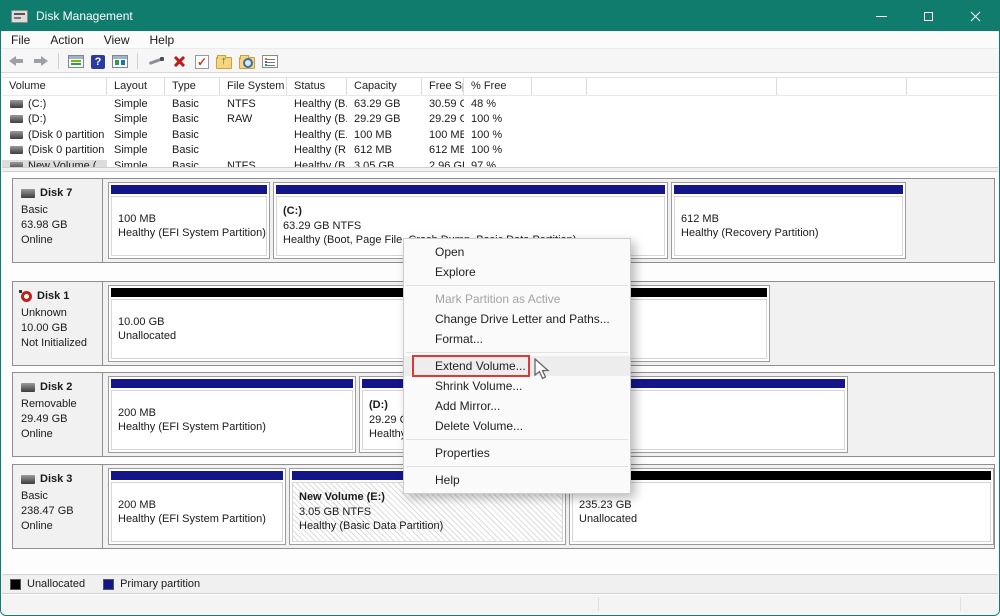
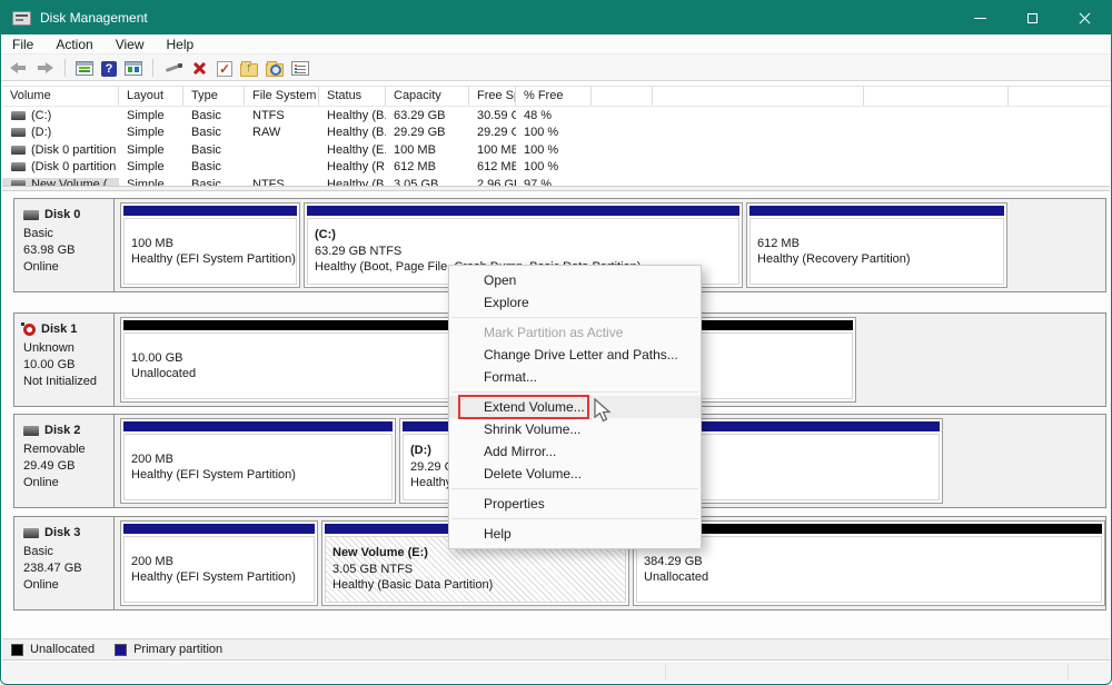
  Disk Management
  File
  Action
  View
  Help
  ?
  ✓
  Volume
  Layout
  Type
  File System
  Status
  Capacity
  % Free
  (C:)
  Simple
  Basic
  NTFS
  Healthy (B.
  63.29 GB
  30.59 G
  48 %
  (D:)
  Simple
  Basic
  RAW
  Healthy (B.
  29.29 GB
  29.29 G
  100 %
  (Disk 0 partition
  Simple
  Basic
  Healthy (E.
  100 MB
  100 MB
  100 %
  (Disk 0 partition
  Simple
  Basic
  Healthy (R
  612 MB
  612 MB
  100 %
  New Volume (
  Simple
  Basic
  NTFS
  Healthy (B.
  3.05 GB
  2.96 G
  97 %
- Disk 7
+ Disk 0
  Basic
  63.98 GB
  Online
  100 MB
  Healthy (EFI System Partition)
  (C:)
  63.29 GB NTFS
  612 MB
  Healthy (Recovery Partition)
  Disk 1
  Unknown
  10.00 GB
  Not Initialized
  10.00 GB
  Unallocated
  Disk 2
  Removable
  29.49 GB
  Online
  200 MB
  Healthy (EFI System Partition)
  (D:)
  29.29
  Health
  Disk 3
  Basic
  238.47 GB
  Online
  200 MB
  Healthy (EFI System Partition)
  New Volume (E:)
  3.05 GB NTFS
  Healthy (Basic Data Partition)
- 235.23 GB
+ 384.29 GB
  Unallocated
  Open
  Explore
  Mark Partition as Active
  Change Drive Letter and Paths...
  Format...
  Extend Volume...
  Shrink Volume...
  Add Mirror...
  Delete Volume...
  Properties
  Help
  Unallocated
  Primary partition
